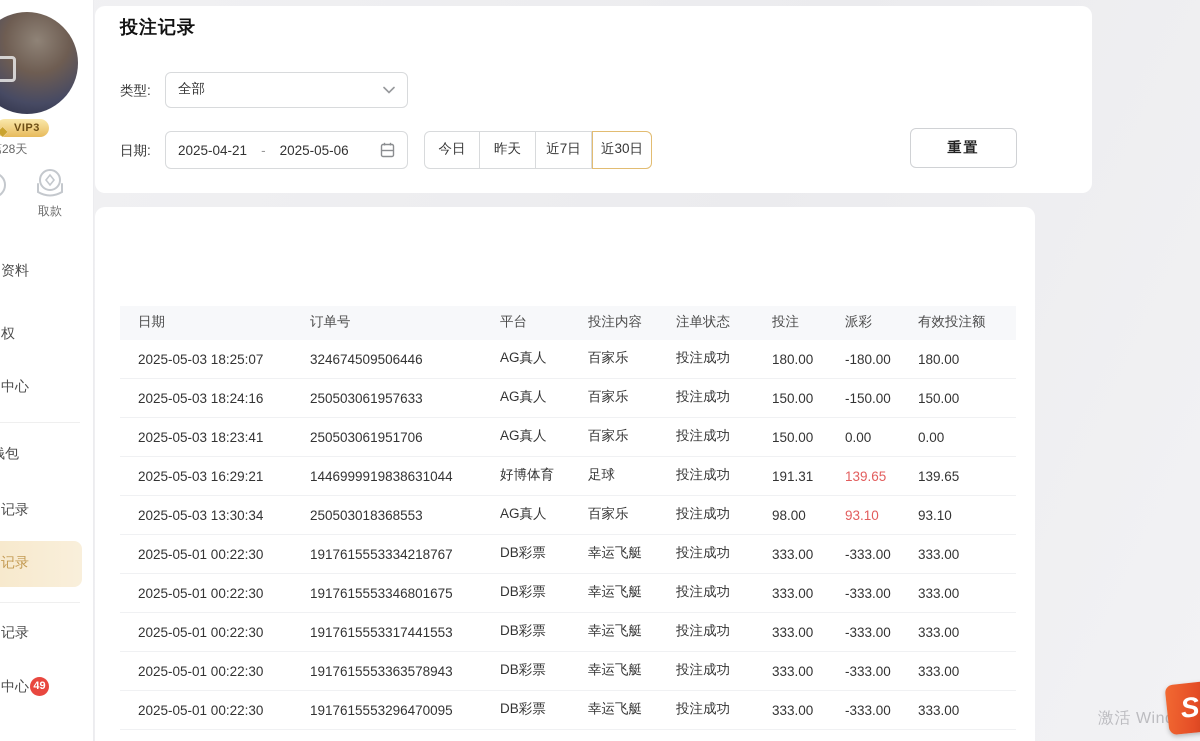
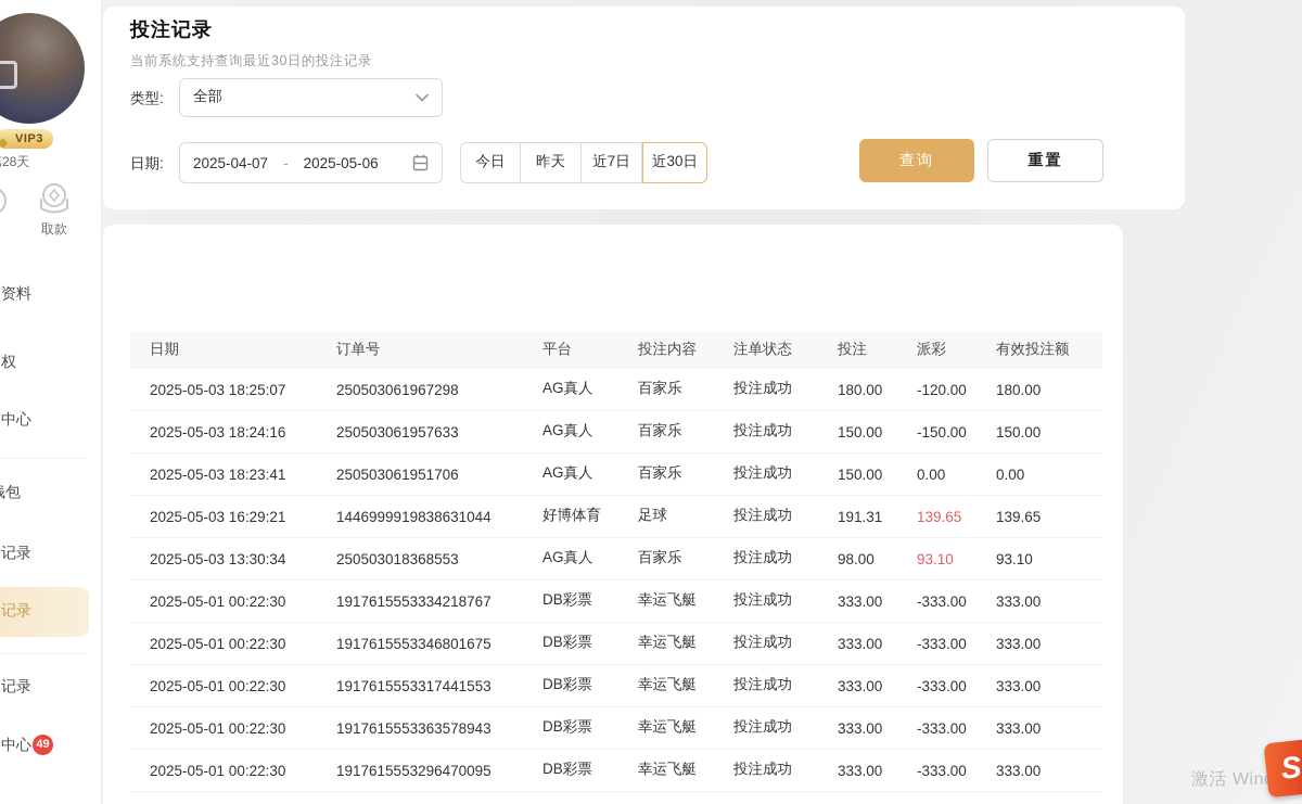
  ◆
  VIP3
  28天
  取款
  资料
  权
  中心
  记录
  记录
  记录
  中心
  49
  投注记录
+ 当前系统支持查询最近30日的投注记录
  类型:
  全部
  日期:
- 2025-04-21
+ 2025-04-07
  -
  2025-05-06
  今日
  昨天
  近7日
  近30日
+ 查询
  重置
  日期
  订单号
  平台
  投注内容
  注单状态
  投注
  派彩
  有效投注额
  2025-05-03 18:25:07
- 324674509506446
+ 250503061967298
  AG真人
  百家乐
  投注成功
  180.00
- -180.00
+ -120.00
  180.00
  2025-05-03 18:24:16
  250503061957633
  AG真人
  百家乐
  投注成功
  150.00
  -150.00
  150.00
  2025-05-03 18:23:41
  250503061951706
  AG真人
  百家乐
  投注成功
  150.00
  0.00
  0.00
  2025-05-03 16:29:21
  1446999919838631044
  好博体育
  足球
  投注成功
  191.31
  139.65
  139.65
  2025-05-03 13:30:34
  250503018368553
  AG真人
  百家乐
  投注成功
  98.00
  93.10
  93.10
  2025-05-01 00:22:30
  1917615553334218767
  DB彩票
  幸运飞艇
  投注成功
  333.00
  -333.00
  333.00
  2025-05-01 00:22:30
  1917615553346801675
  DB彩票
  幸运飞艇
  投注成功
  333.00
  -333.00
  333.00
  2025-05-01 00:22:30
  1917615553317441553
  DB彩票
  幸运飞艇
  投注成功
  333.00
  -333.00
  333.00
  2025-05-01 00:22:30
  1917615553363578943
  DB彩票
  幸运飞艇
  投注成功
  333.00
  -333.00
  333.00
  2025-05-01 00:22:30
  1917615553296470095
  DB彩票
  幸运飞艇
  投注成功
  333.00
  -333.00
  333.00
  激活 Win
